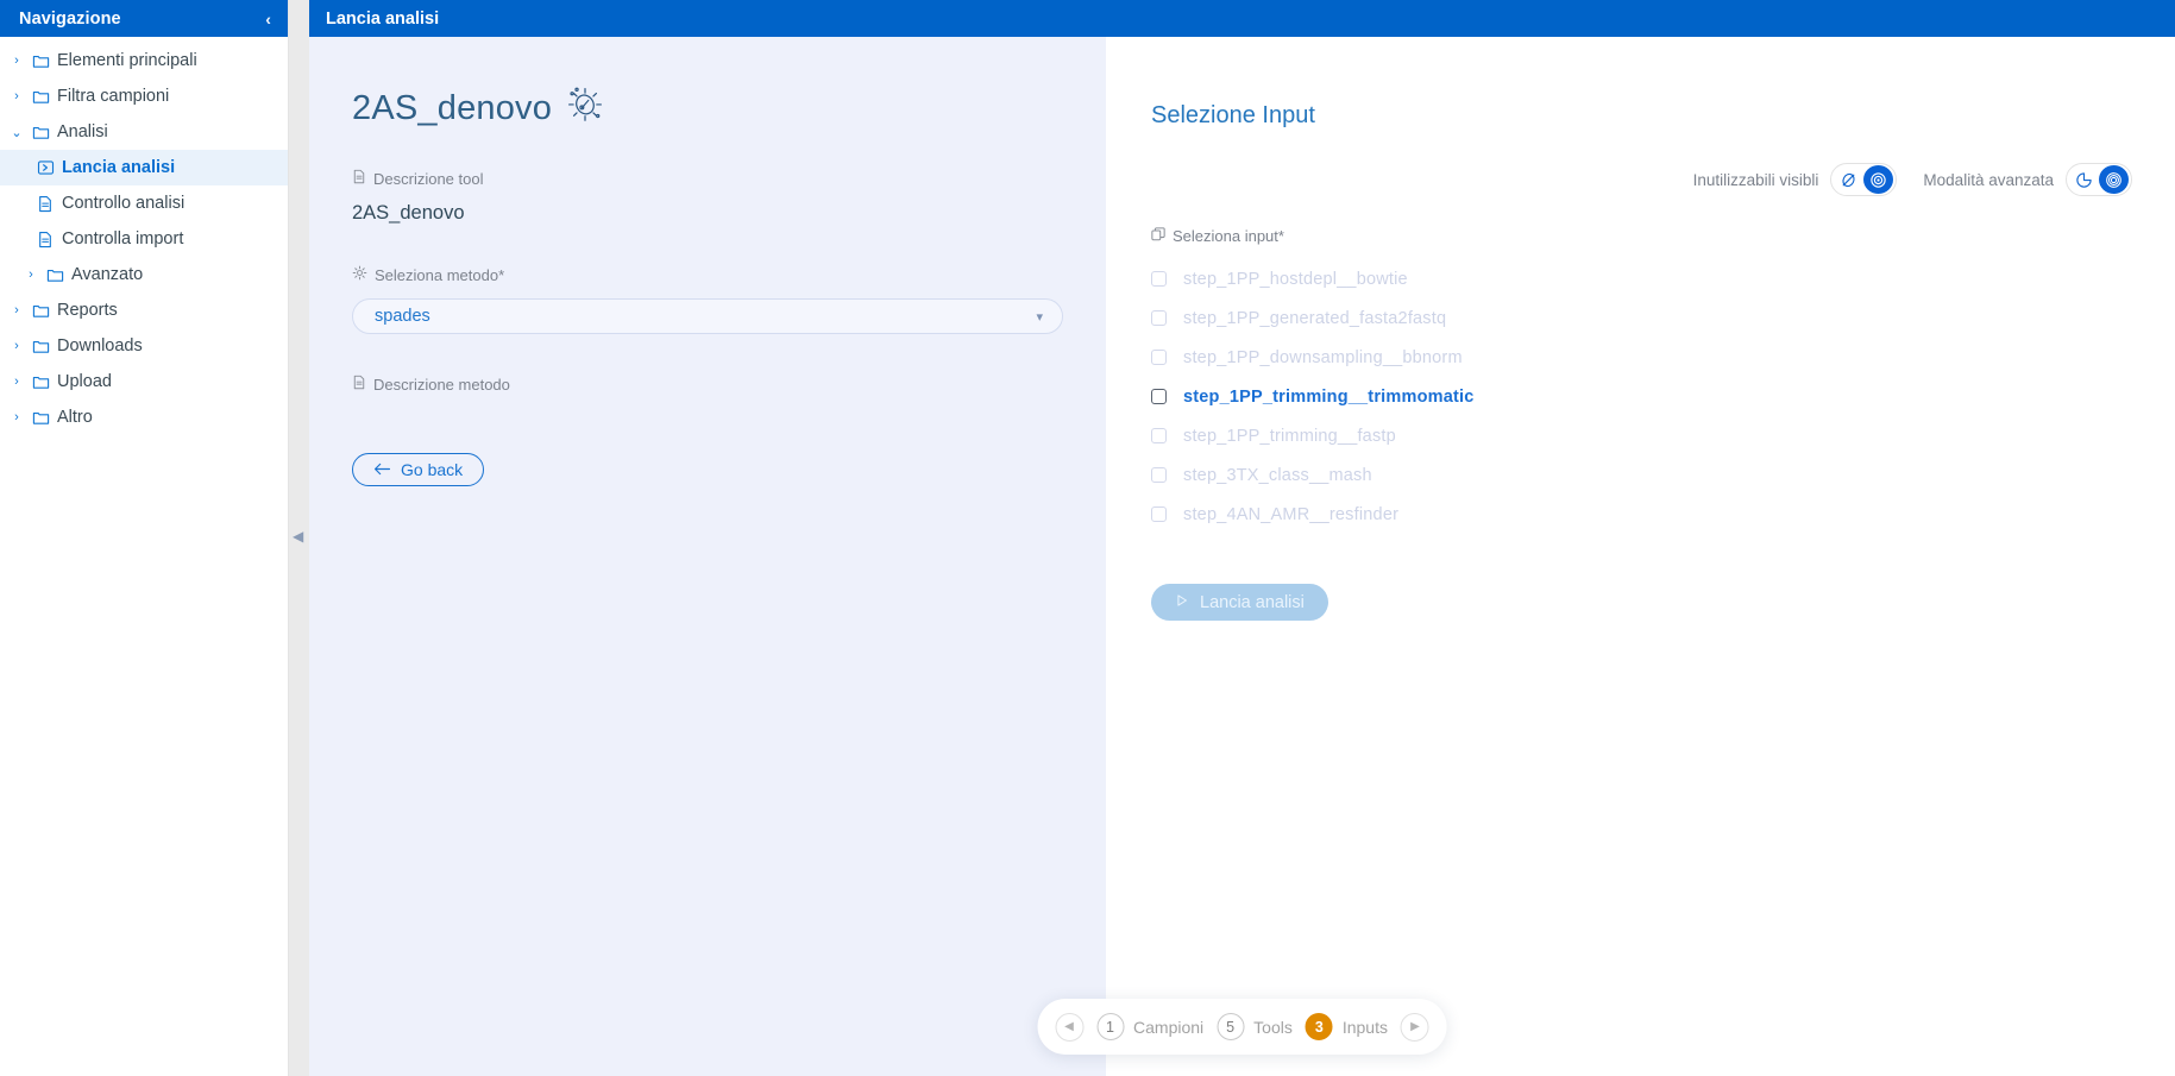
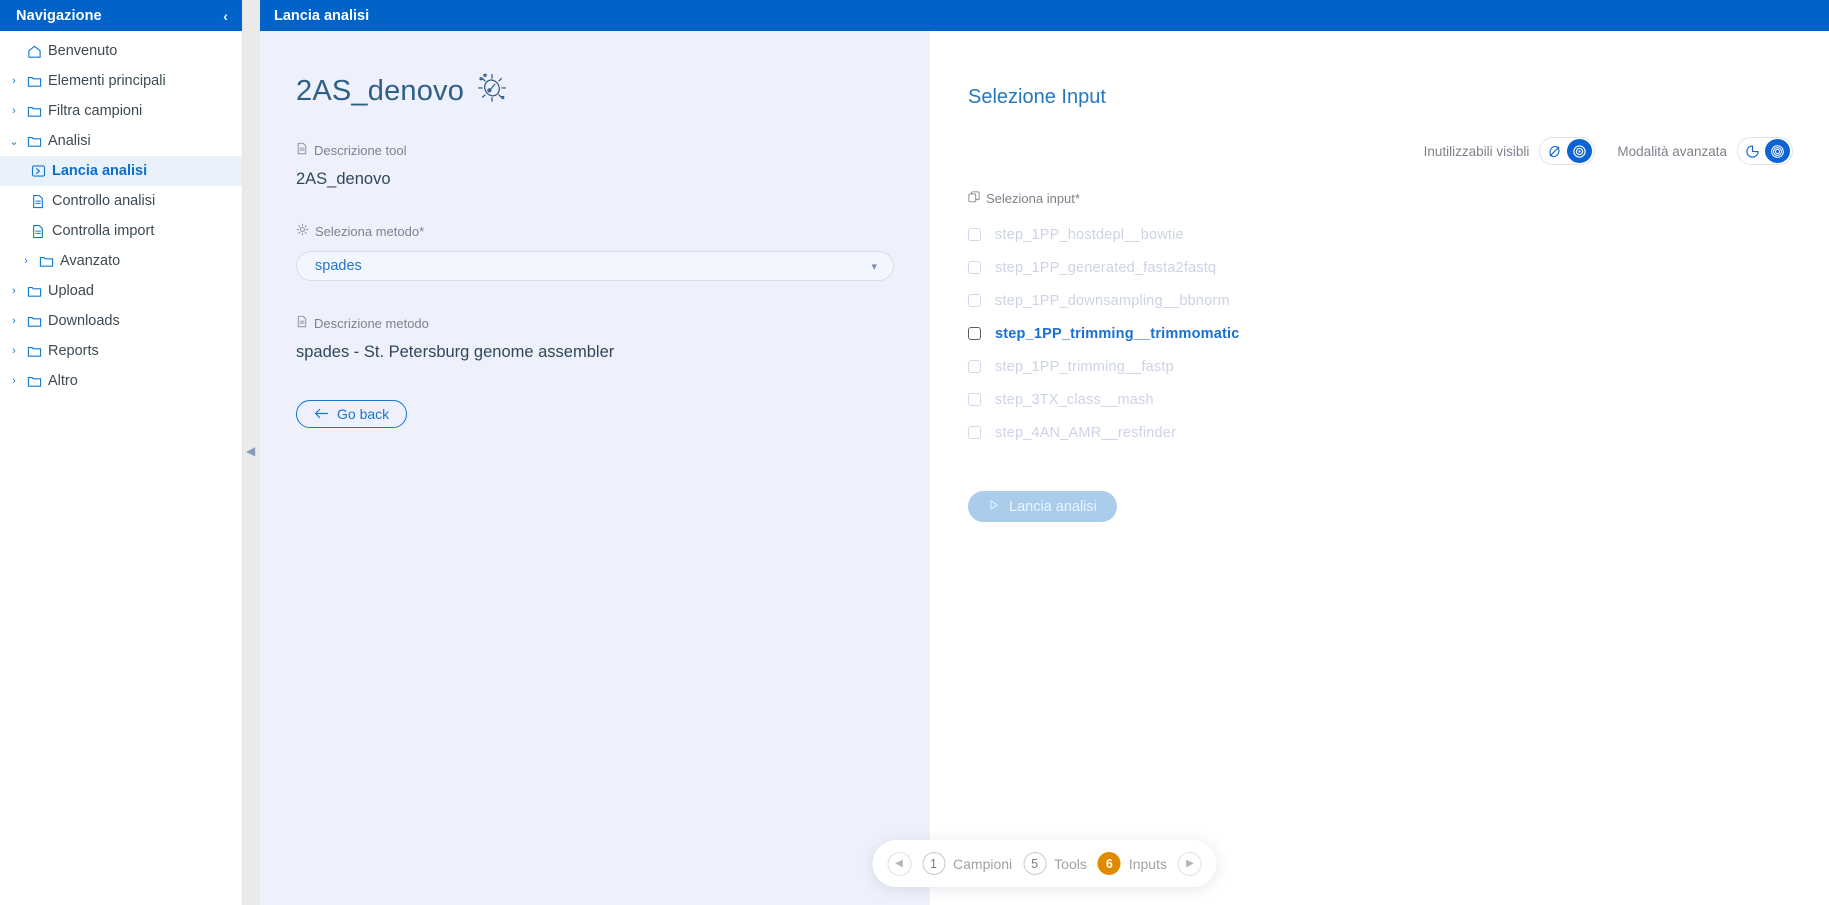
  Navigazione
  ‹
+ Benvenuto
  ›
  Elementi principali
  ›
  Filtra campioni
  ⌄
  Analisi
  Lancia analisi
  Controllo analisi
  Controlla import
  ›
  Avanzato
  ›
- Reports
+ Upload
  ›
  Downloads
  ›
- Upload
+ Reports
  ›
  Altro
  ◀
  Lancia analisi
  2AS_denovo
  Descrizione tool
  2AS_denovo
  Seleziona metodo*
  spades
  ▾
  Descrizione metodo
+ spades - St. Petersburg genome assembler
  Go back
  Selezione Input
  Inutilizzabili visibli
  Modalità avanzata
  Seleziona input*
  step_1PP_hostdepl__bowtie
  step_1PP_generated_fasta2fastq
  step_1PP_downsampling__bbnorm
  step_1PP_trimming__trimmomatic
  step_1PP_trimming__fastp
  step_3TX_class__mash
  step_4AN_AMR__resfinder
  Lancia analisi
  ◀
  1
  Campioni
  5
  Tools
- 3
+ 6
  Inputs
  ▶
